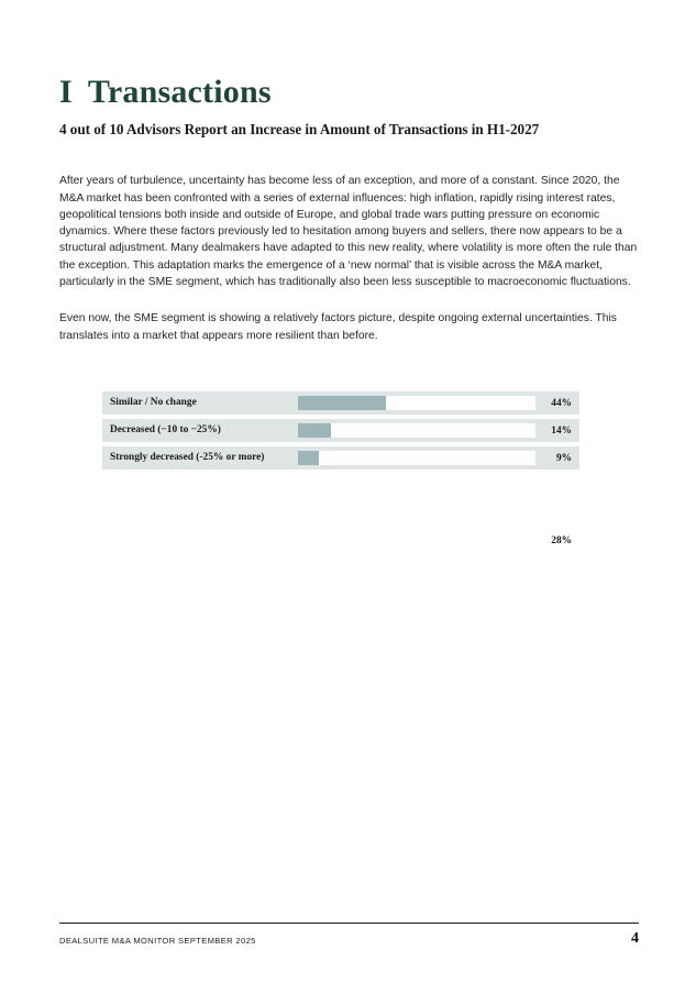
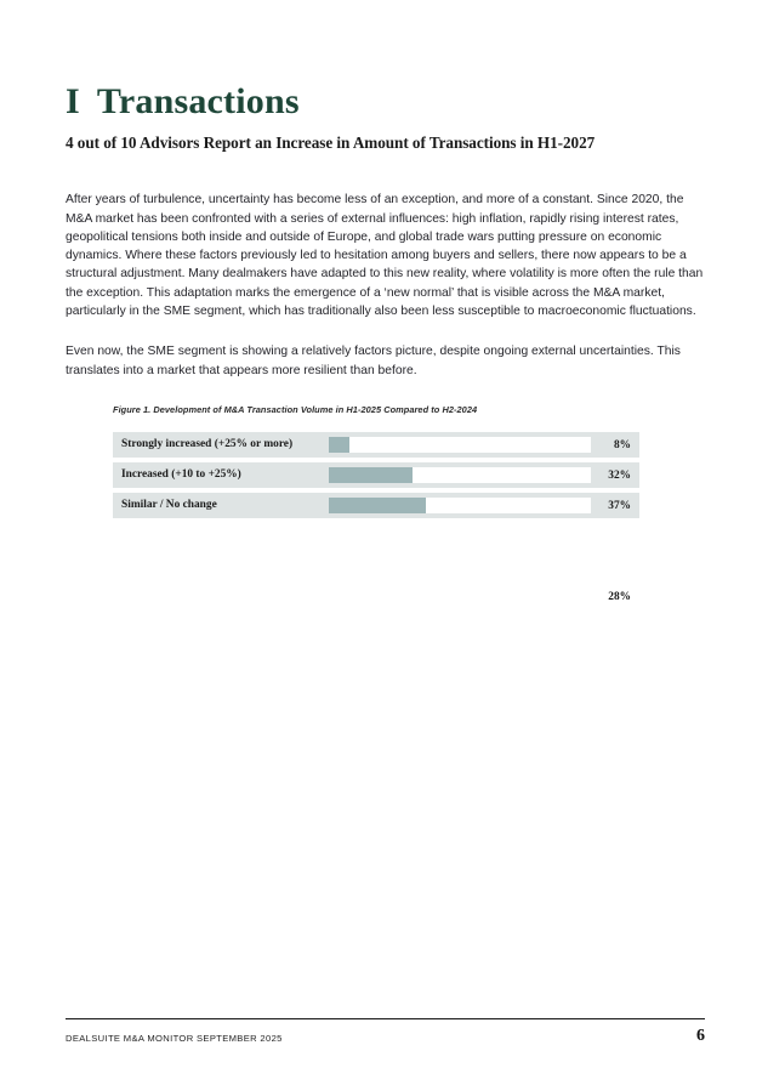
  I Transactions
  4 out of 10 Advisors Report an Increase in Amount of Transactions in H1-2027
  After years of turbulence, uncertainty has become less of an exception, and more of a constant. Since 2020, the M&A market has been confronted with a series of external influences: high inflation, rapidly rising interest rates, geopolitical tensions both inside and outside of Europe, and global trade wars putting pressure on economic dynamics. Where these factors previously led to hesitation among buyers and sellers, there now appears to be a structural adjustment. Many dealmakers have adapted to this new reality, where volatility is more often the rule than the exception. This adaptation marks the emergence of a ‘new normal’ that is visible across the M&A market, particularly in the SME segment, which has traditionally also been less susceptible to macroeconomic fluctuations.
  Even now, the SME segment is showing a relatively factors picture, despite ongoing external uncertainties. This translates into a market that appears more resilient than before.
+ Figure 1. Development of M&A Transaction Volume in H1-2025 Compared to H2-2024
+ Strongly increased (+25% or more)
+ 8%
+ Increased (+10 to +25%)
+ 32%
  Similar / No change
- 44%
+ 37%
- Decreased (−10 to −25%)
- 14%
- Strongly decreased (-25% or more)
- 9%
  28%
  DEALSUITE M&A MONITOR SEPTEMBER 2025
- 4
+ 6
